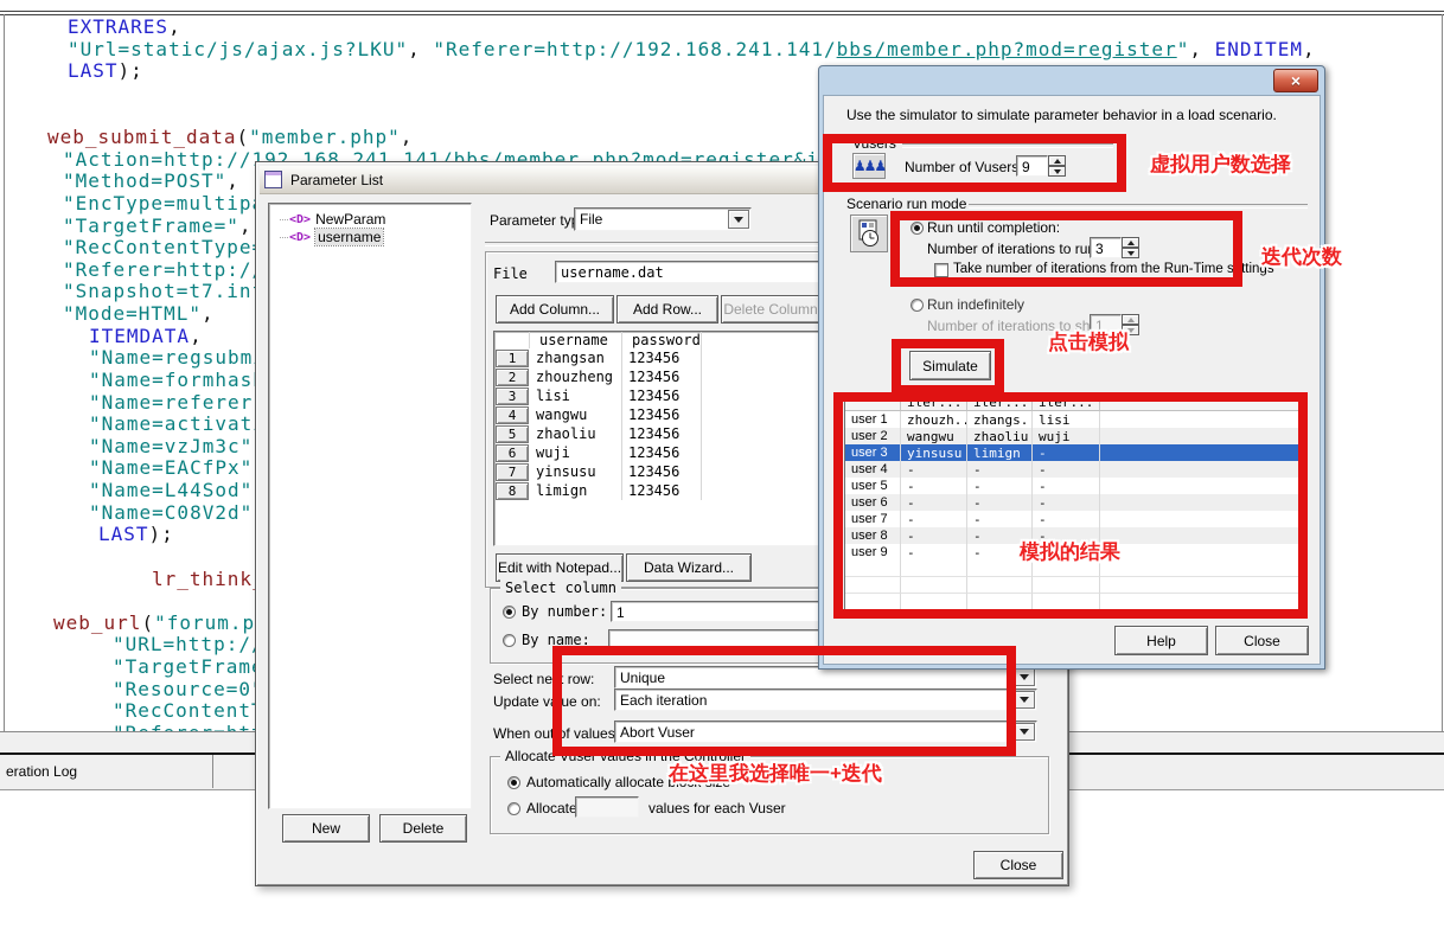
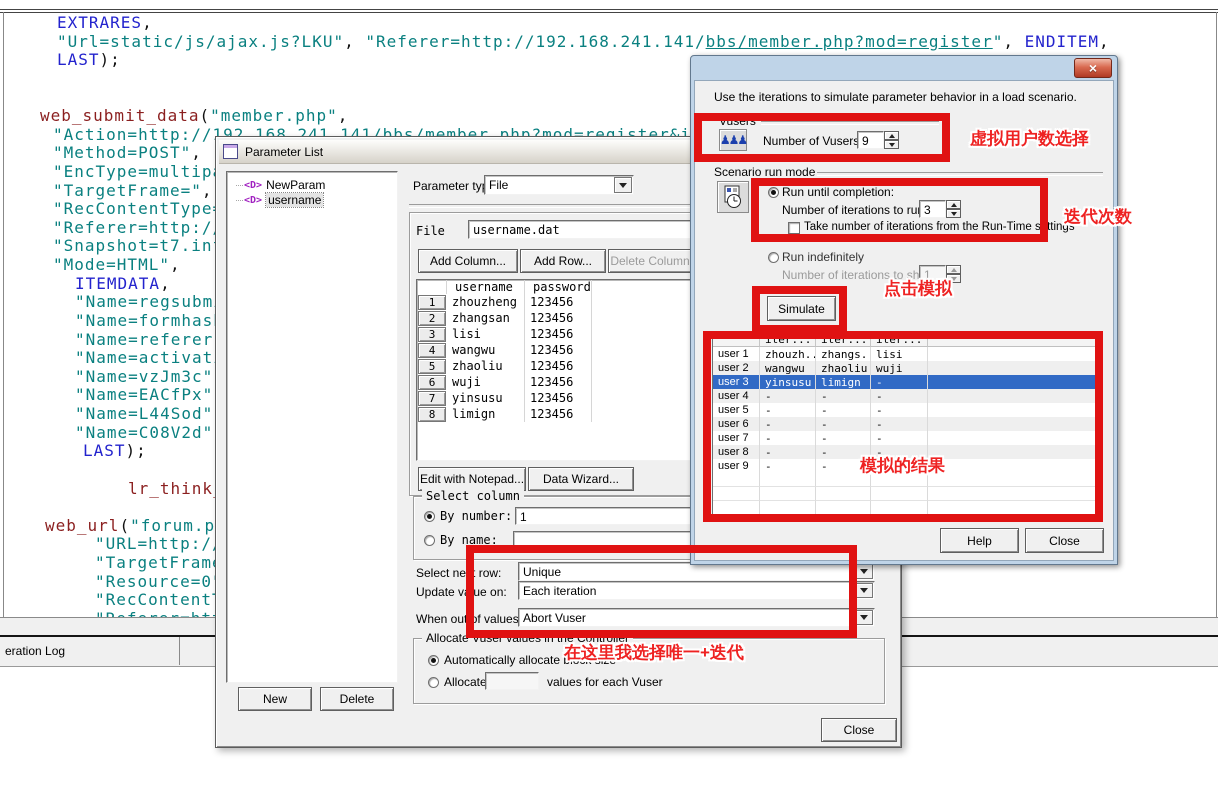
  EXTRARES,
  "Url=static/js/ajax.js?LKU", "Referer=http://192.168.241.141/bbs/member.php?mod=register", ENDITEM,
  LAST);
  web_submit_data("member.php",
  "Action=http://192.168.241.141/bbs/member.php?mod=register&i
  "Method=POST",
  "TargetFrame=",
  "Snapshot=t7.in
  "Mode=HTML",
  ITEMDATA,
  "Name=regsubm
  "Name=formhas
  "Name=referer
  "Name=vzJm3c"
  "Name=EACfPx"
  "Name=L44Sod"
  "Name=C08V2d"
  LAST);
  web_url("forum.p
  "TargetFram
  "Resource=0
  eration Log
  Parameter List
  ····
  <D>
  NewParam
  ····
  <D>
  username
  Parameter ty
  File
  File
  username.dat
  Add Column...
  Add Row...
  Delete Column
  username
  password
  1
- zhangsan
+ zhouzheng
  123456
  2
- zhouzheng
+ zhangsan
  123456
  3
  lisi
  123456
  4
  wangwu
  123456
  5
  zhaoliu
  123456
  6
  wuji
  123456
  7
  yinsusu
  123456
  8
  limign
  123456
  Edit with Notepad...
  Data Wizard...
  Select column
  By number:
  1
  By name:
  Select next row:
  Unique
  Update value on:
  Each iteration
  When out of values
  Abort Vuser
  Allocate Vuser values in the Controller
  Automatically allocate block size
  Allocate
  values for each Vuser
  New
  Delete
  Close
  ×
- Use the simulator to simulate parameter behavior in a load scenario.
+ Use the iterations to simulate parameter behavior in a load scenario.
  Vusers
  ♟♟♟
  Number of Vuser
  9
  Scenario run mode
  Run until completion:
  Number of iterations to ru
  3
  Take number of iterations from the Run-Time settings
  Run indefinitely
  Number of iterations to sh
  1
  Simulate
  iter...
  iter...
  iter...
  user 1
  zhouzh..
  zhangs..
  lisi
  user 2
  wangwu
  zhaoliu
  wuji
  user 3
  yinsusu
  limign
  -
  user 4
  -
  -
  -
  user 5
  -
  -
  -
  user 6
  -
  -
  -
  user 7
  -
  -
  -
  user 8
  -
  -
  -
  user 9
  -
  -
  -
  Help
  Close
  虚拟用户数选择
  迭代次数
  点击模拟
  模拟的结果
  在这里我选择唯一+迭代
